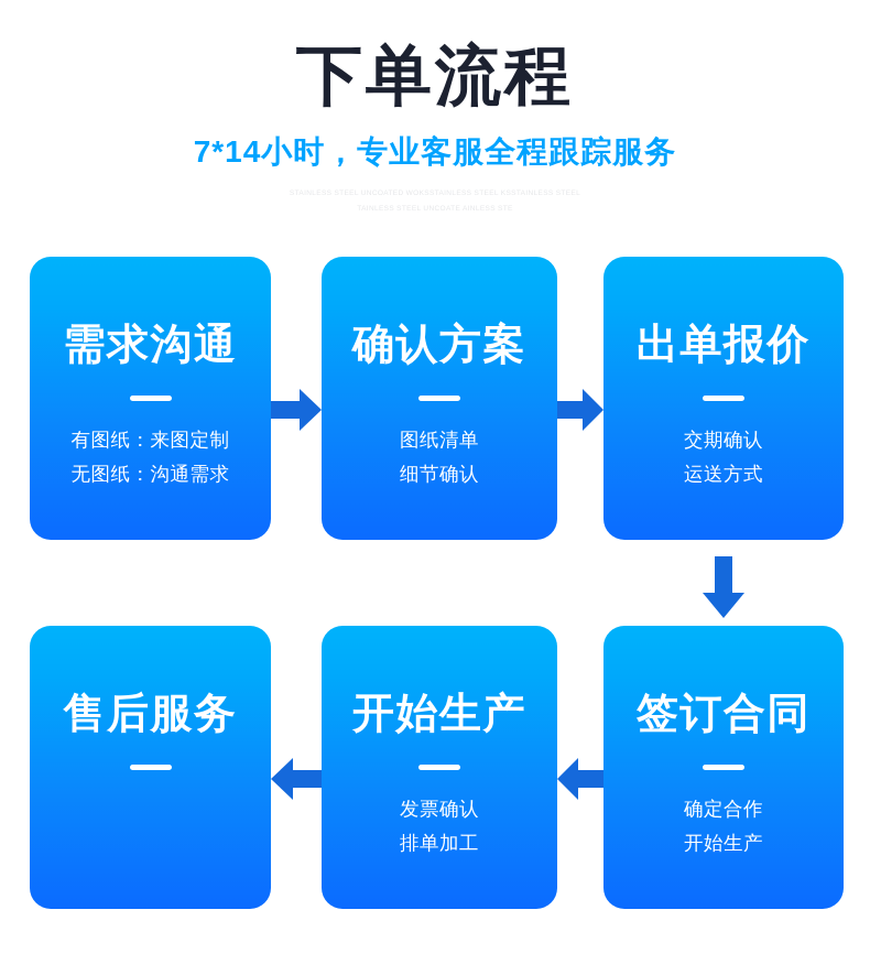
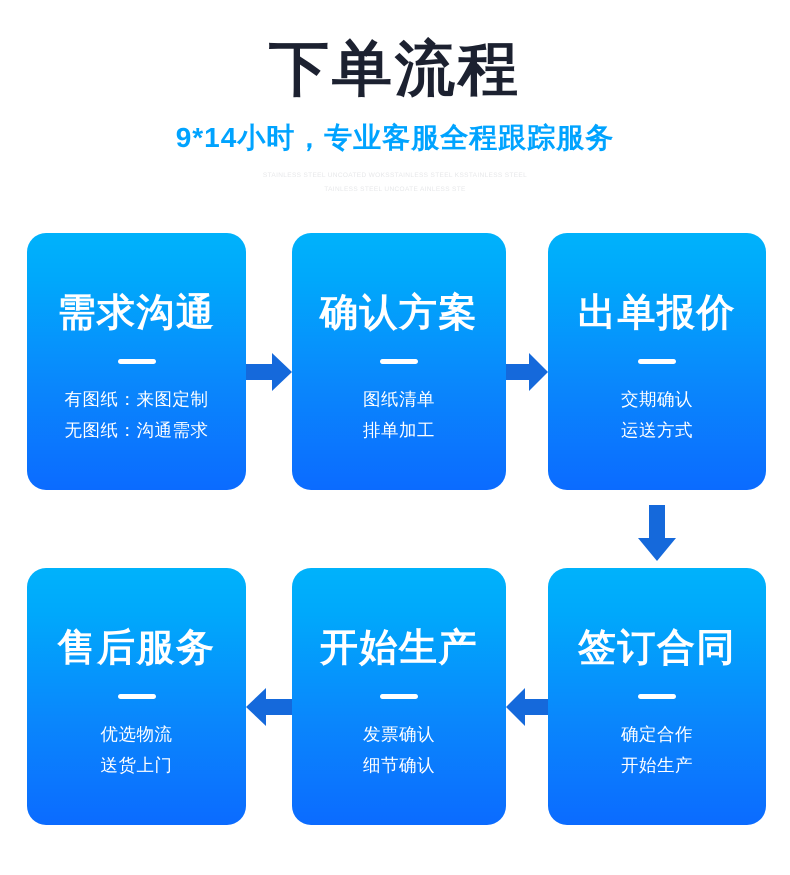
  下单流程
- 7*14小时，专业客服全程跟踪服务
+ 9*14小时，专业客服全程跟踪服务
  需求沟通
  有图纸：来图定制
  无图纸：沟通需求
  确认方案
  图纸清单
- 细节确认
+ 排单加工
  出单报价
  交期确认
  运送方式
  售后服务
+ 优选物流
+ 送货上门
  开始生产
  发票确认
- 排单加工
+ 细节确认
  签订合同
  确定合作
  开始生产
